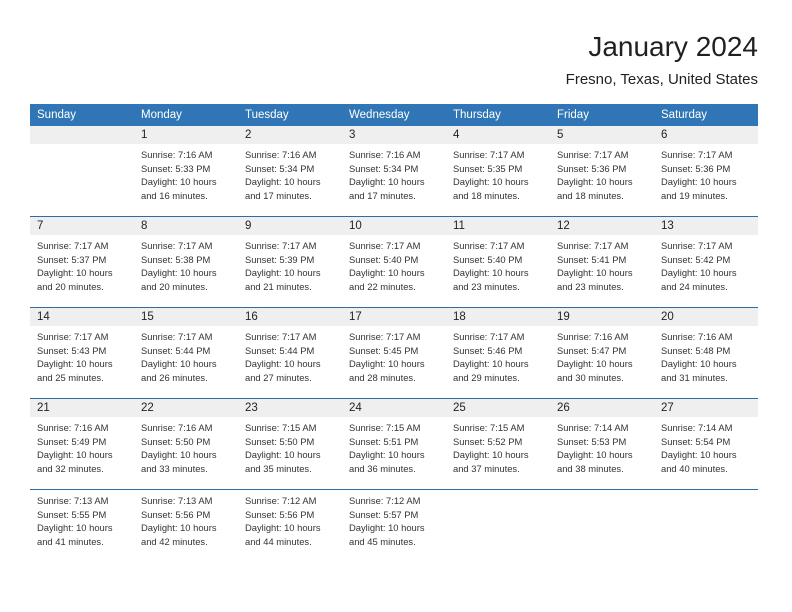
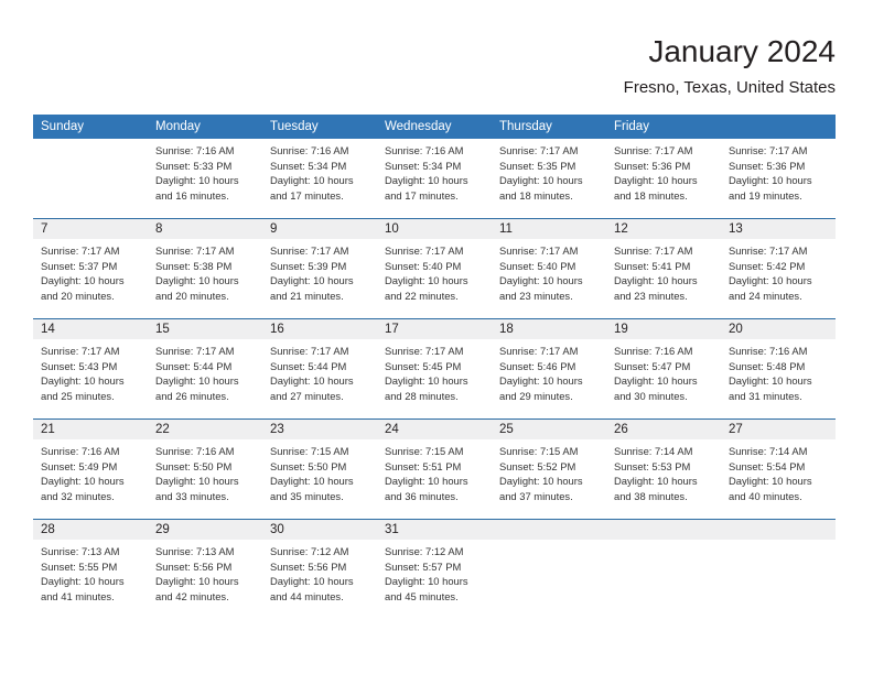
  January 2024
  Fresno, Texas, United States
  Sunday
  Monday
  Tuesday
  Wednesday
  Thursday
  Friday
- Saturday
- 1
- 2
- 3
- 4
- 5
- 6
  Sunrise: 7:16 AM
  Sunset: 5:33 PM
  Daylight: 10 hours
  and 16 minutes.
  Sunrise: 7:16 AM
  Sunset: 5:34 PM
  Daylight: 10 hours
  and 17 minutes.
  Sunrise: 7:16 AM
  Sunset: 5:34 PM
  Daylight: 10 hours
  and 17 minutes.
  Sunrise: 7:17 AM
  Sunset: 5:35 PM
  Daylight: 10 hours
  and 18 minutes.
  Sunrise: 7:17 AM
  Sunset: 5:36 PM
  Daylight: 10 hours
  and 18 minutes.
  Sunrise: 7:17 AM
  Sunset: 5:36 PM
  Daylight: 10 hours
  and 19 minutes.
  7
  8
  9
  10
  11
  12
  13
  Sunrise: 7:17 AM
  Sunset: 5:37 PM
  Daylight: 10 hours
  and 20 minutes.
  Sunrise: 7:17 AM
  Sunset: 5:38 PM
  Daylight: 10 hours
  and 20 minutes.
  Sunrise: 7:17 AM
  Sunset: 5:39 PM
  Daylight: 10 hours
  and 21 minutes.
  Sunrise: 7:17 AM
  Sunset: 5:40 PM
  Daylight: 10 hours
  and 22 minutes.
  Sunrise: 7:17 AM
  Sunset: 5:40 PM
  Daylight: 10 hours
  and 23 minutes.
  Sunrise: 7:17 AM
  Sunset: 5:41 PM
  Daylight: 10 hours
  and 23 minutes.
  Sunrise: 7:17 AM
  Sunset: 5:42 PM
  Daylight: 10 hours
  and 24 minutes.
  14
  15
  16
  17
  18
  19
  20
  Sunrise: 7:17 AM
  Sunset: 5:43 PM
  Daylight: 10 hours
  and 25 minutes.
  Sunrise: 7:17 AM
  Sunset: 5:44 PM
  Daylight: 10 hours
  and 26 minutes.
  Sunrise: 7:17 AM
  Sunset: 5:44 PM
  Daylight: 10 hours
  and 27 minutes.
  Sunrise: 7:17 AM
  Sunset: 5:45 PM
  Daylight: 10 hours
  and 28 minutes.
  Sunrise: 7:17 AM
  Sunset: 5:46 PM
  Daylight: 10 hours
  and 29 minutes.
  Sunrise: 7:16 AM
  Sunset: 5:47 PM
  Daylight: 10 hours
  and 30 minutes.
  Sunrise: 7:16 AM
  Sunset: 5:48 PM
  Daylight: 10 hours
  and 31 minutes.
  21
  22
  23
  24
  25
  26
  27
  Sunrise: 7:16 AM
  Sunset: 5:49 PM
  Daylight: 10 hours
  and 32 minutes.
  Sunrise: 7:16 AM
  Sunset: 5:50 PM
  Daylight: 10 hours
  and 33 minutes.
  Sunrise: 7:15 AM
  Sunset: 5:50 PM
  Daylight: 10 hours
  and 35 minutes.
  Sunrise: 7:15 AM
  Sunset: 5:51 PM
  Daylight: 10 hours
  and 36 minutes.
  Sunrise: 7:15 AM
  Sunset: 5:52 PM
  Daylight: 10 hours
  and 37 minutes.
  Sunrise: 7:14 AM
  Sunset: 5:53 PM
  Daylight: 10 hours
  and 38 minutes.
  Sunrise: 7:14 AM
  Sunset: 5:54 PM
  Daylight: 10 hours
  and 40 minutes.
+ 28
+ 29
+ 30
+ 31
  Sunrise: 7:13 AM
  Sunset: 5:55 PM
  Daylight: 10 hours
  and 41 minutes.
  Sunrise: 7:13 AM
  Sunset: 5:56 PM
  Daylight: 10 hours
  and 42 minutes.
  Sunrise: 7:12 AM
  Sunset: 5:56 PM
  Daylight: 10 hours
  and 44 minutes.
  Sunrise: 7:12 AM
  Sunset: 5:57 PM
  Daylight: 10 hours
  and 45 minutes.
